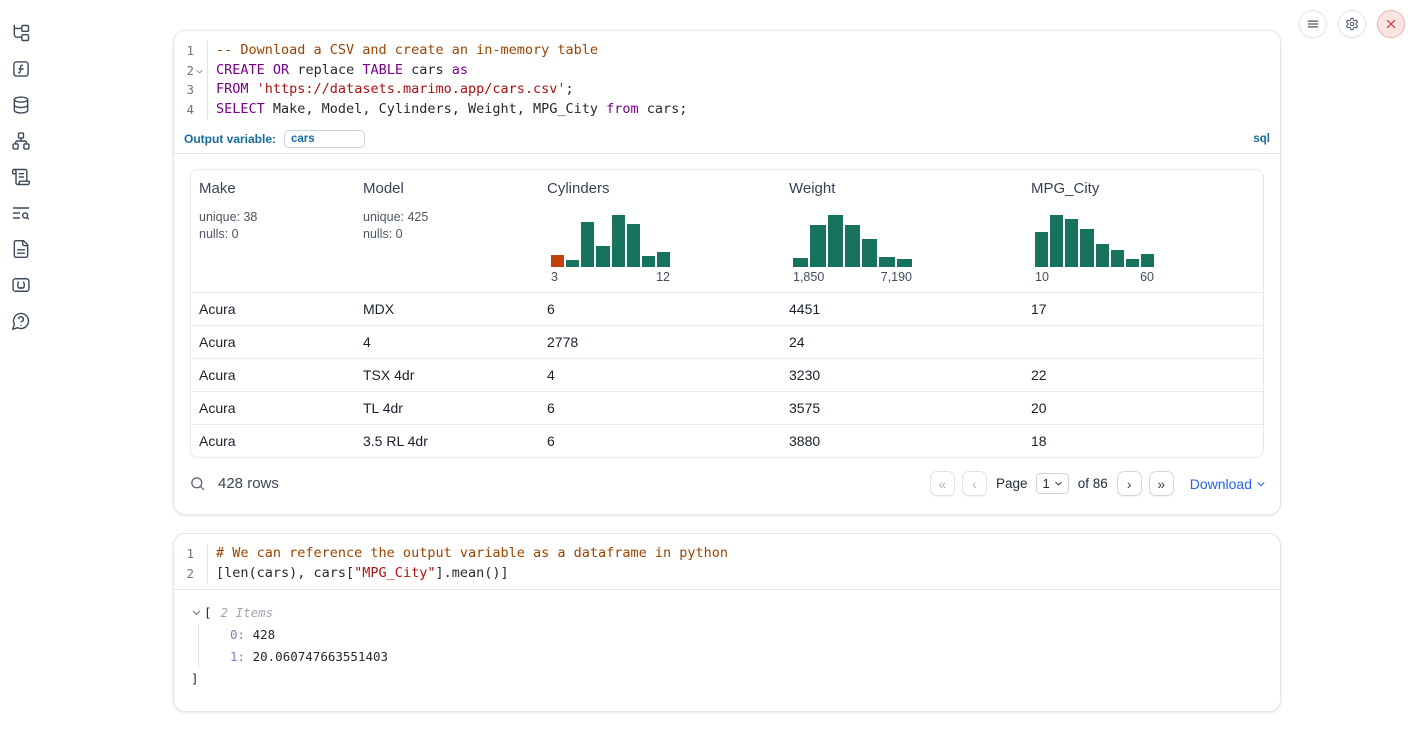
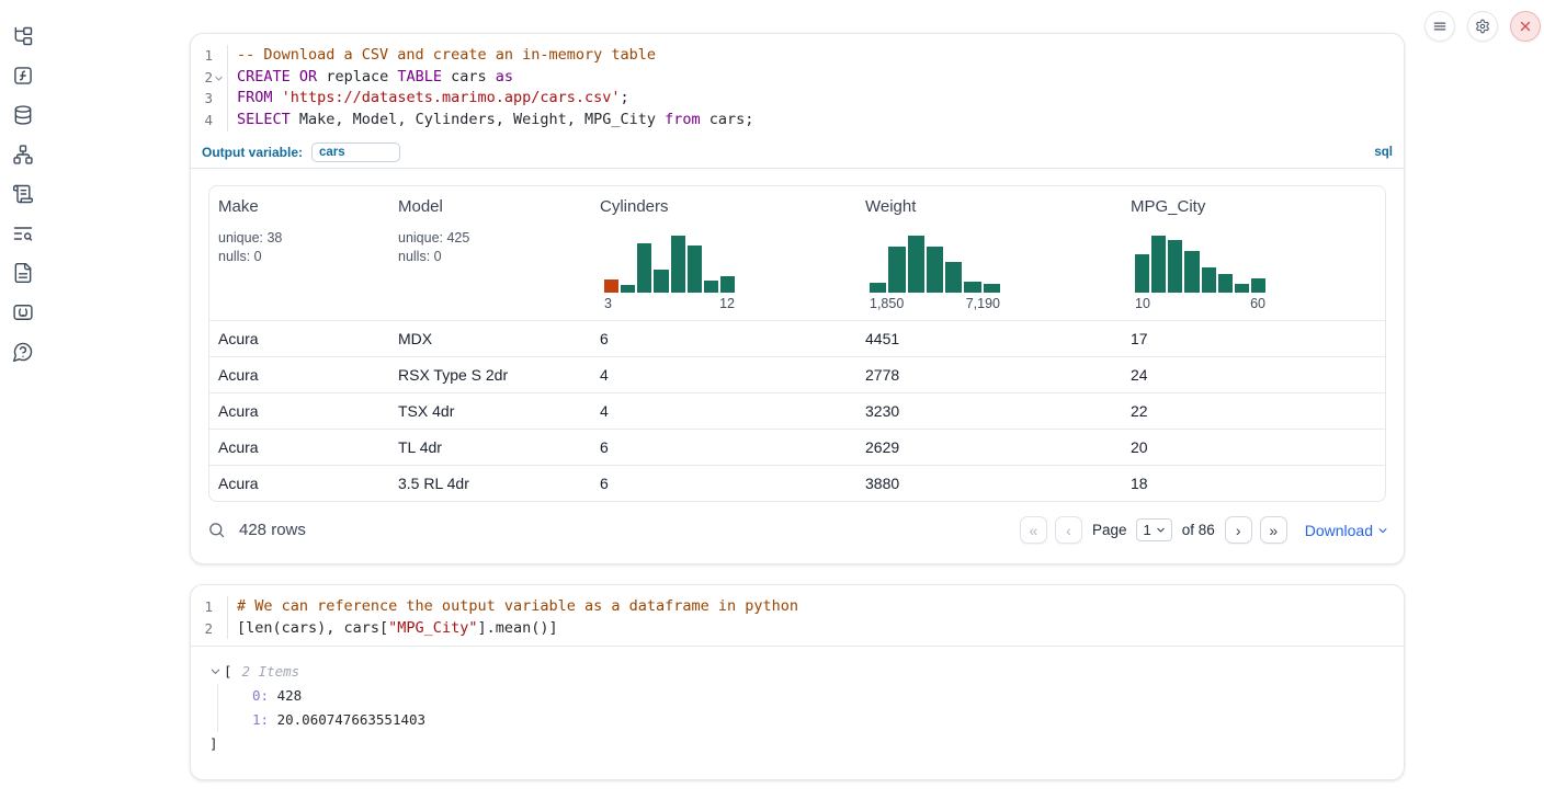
  1
  2
  3
  4
  -- Download a CSV and create an in-memory table
  CREATE OR replace TABLE cars as
  FROM 'https://datasets.marimo.app/cars.csv';
  SELECT Make, Model, Cylinders, Weight, MPG_City from cars;
  Output variable:
  cars
  sql
  Make
  unique: 38
  nulls: 0
  Model
  unique: 425
  nulls: 0
  Cylinders
  3
  12
  Weight
  1,850
  7,190
  MPG_City
  10
  60
  Acura
  MDX
  6
  4451
  17
  Acura
+ RSX Type S 2dr
  4
  2778
  24
  Acura
  TSX 4dr
  4
  3230
  22
  Acura
  TL 4dr
  6
- 3575
+ 2629
  20
  Acura
  3.5 RL 4dr
  6
  3880
  18
  428 rows
  «
  ‹
  Page
  1
  of 86
  ›
  »
  Download
  1
  2
  # We can reference the output variable as a dataframe in python
  [len(cars), cars["MPG_City"].mean()]
  [
  2 Items
  0: 428
  1: 20.060747663551403
  ]
